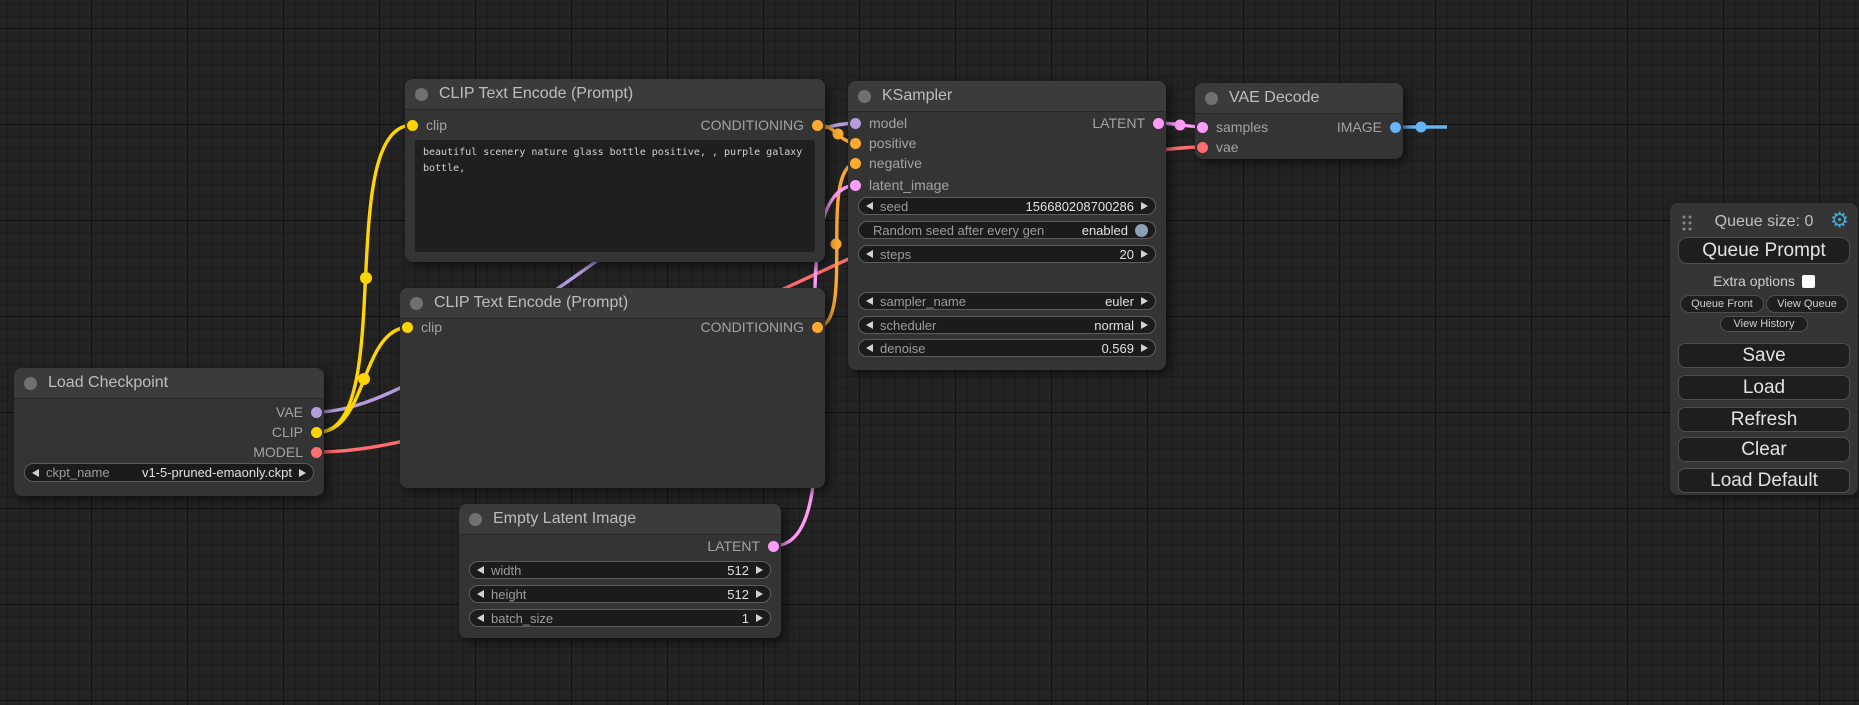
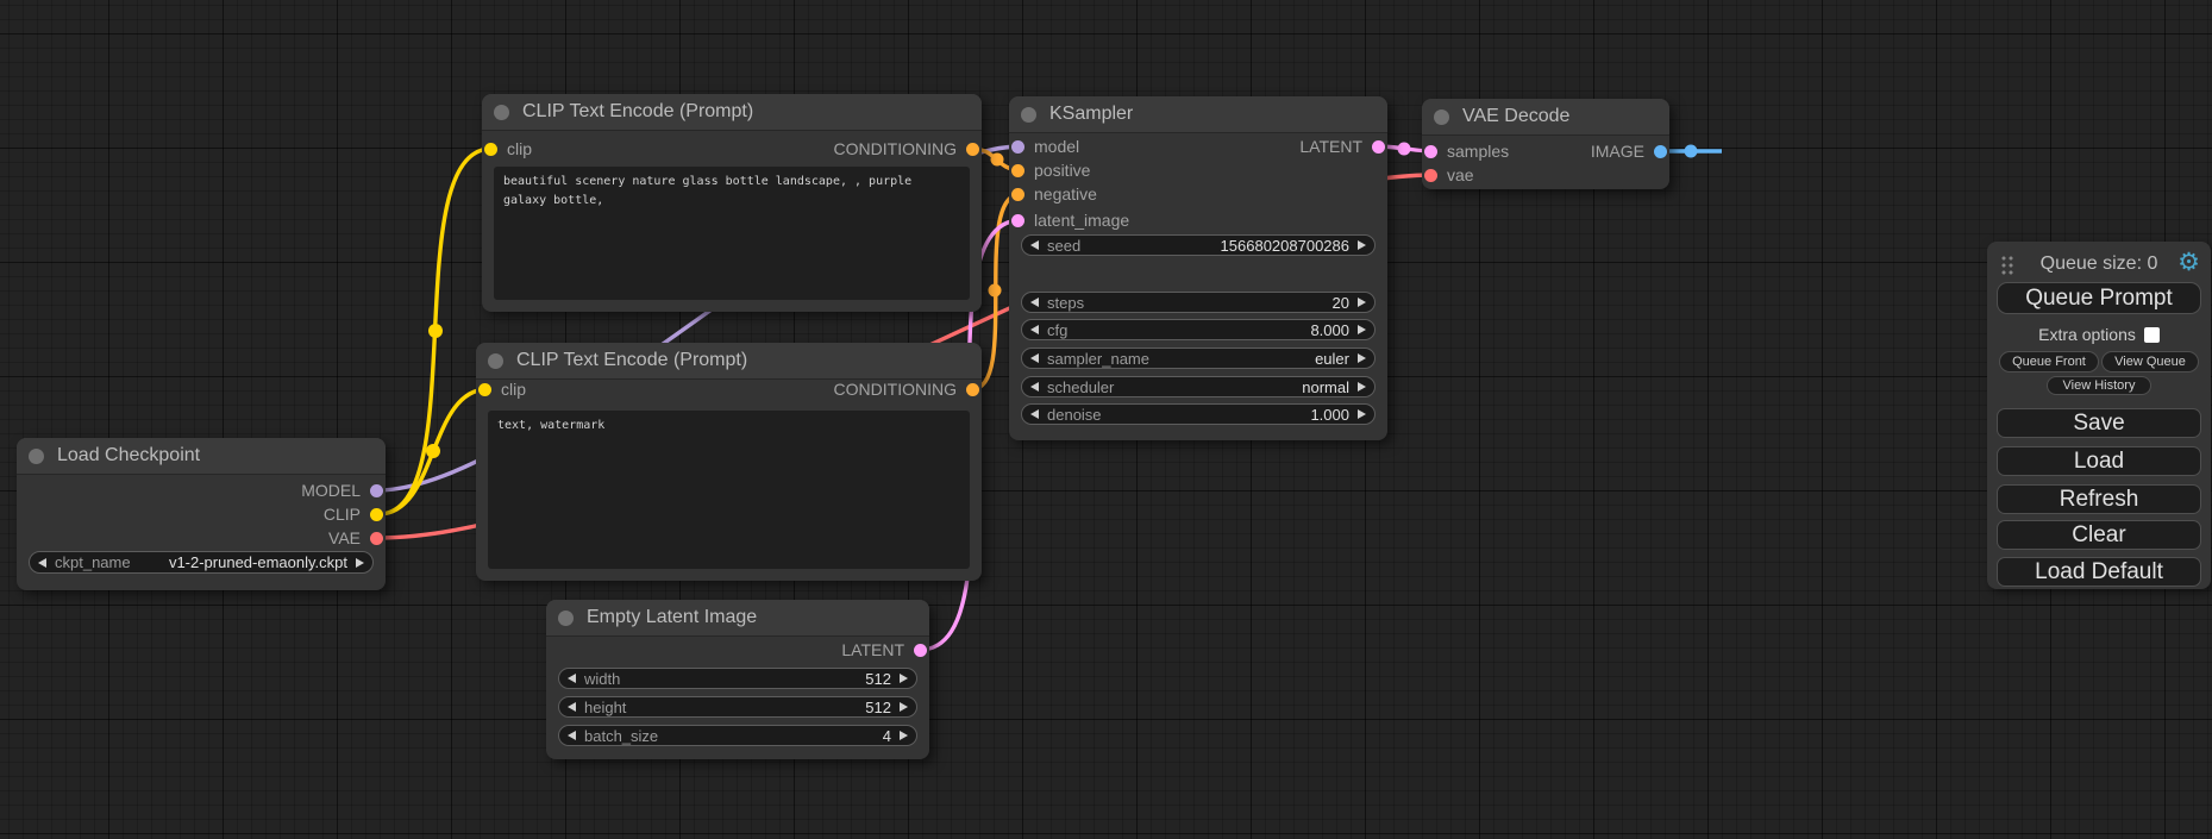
  Load Checkpoint
- VAE
+ MODEL
  CLIP
- MODEL
+ VAE
  ckpt_name
- v1-5-pruned-emaonly.ckpt
+ v1-2-pruned-emaonly.ckpt
  CLIP Text Encode (Prompt)
  clip
  CONDITIONING
- beautiful scenery nature glass bottle positive, , purple galaxy bottle,
+ beautiful scenery nature glass bottle landscape, , purple galaxy bottle,
  CLIP Text Encode (Prompt)
  clip
  CONDITIONING
+ text, watermark
  KSampler
  model
  positive
  negative
  latent_image
  LATENT
  seed
  156680208700286
- Random seed after every gen
- enabled
  steps
  20
+ cfg
+ 8.000
  sampler_name
  euler
  scheduler
  normal
  denoise
- 0.569
+ 1.000
  VAE Decode
  samples
  vae
  IMAGE
  Empty Latent Image
  LATENT
  width
  512
  height
  512
  batch_size
- 1
+ 4
  Queue size: 0
  Queue Prompt
  Extra options
  Queue Front
  View Queue
  View History
  Save
  Load
  Refresh
  Clear
  Load Default
